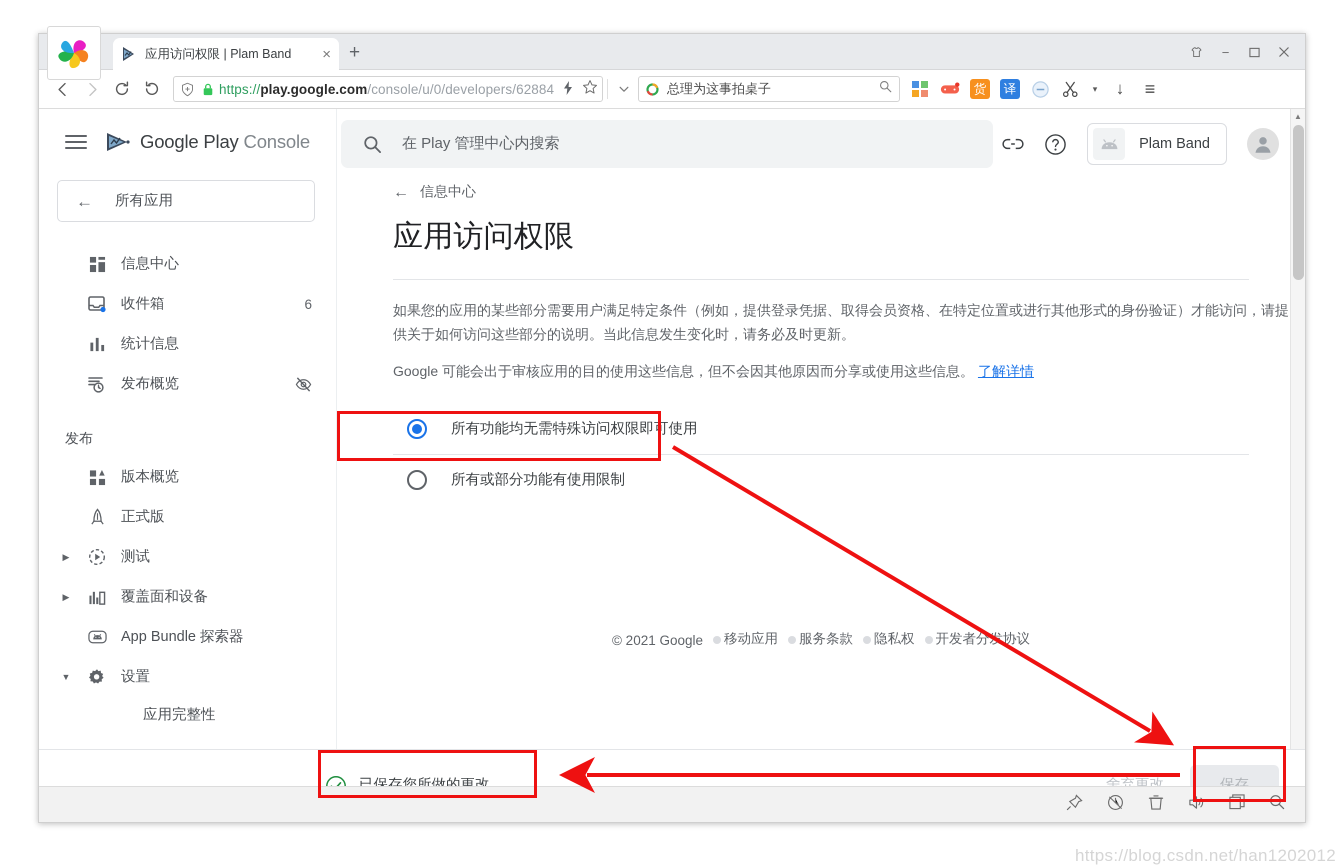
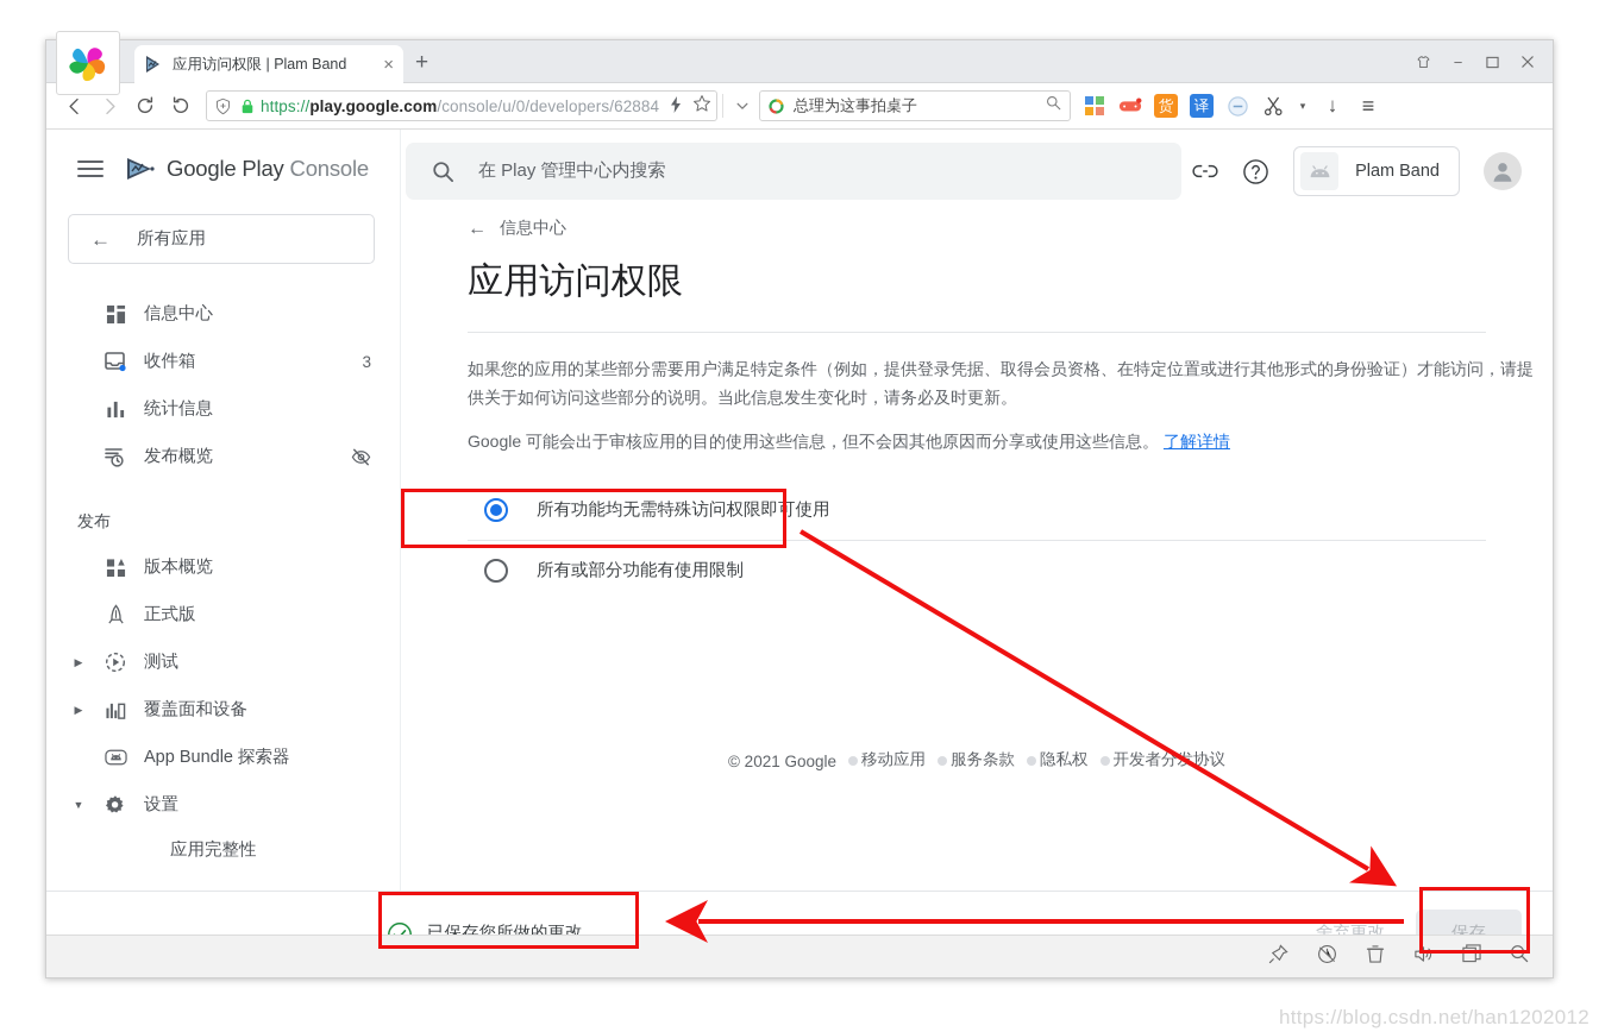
  应用访问权限 | Plam Band
  ×
  +
  −
  https://play.google.com/console/u/0/developers/62884
  总理为这事拍桌子
  货
  译
  ▾
  ↓
  ≡
  Google Play Console
  ←
  所有应用
  信息中心
  收件箱
- 6
+ 3
  统计信息
  发布概览
  发布
  版本概览
  正式版
  ▶
  测试
  ▶
  覆盖面和设备
  App Bundle 探索器
  ▼
  设置
  应用完整性
  在 Play 管理中心内搜索
  Plam Band
  ←
  信息中心
  应用访问权限
  如果您的应用的某些部分需要用户满足特定条件（例如，提供登录凭据、取得会员资格、在特定位置或进行其他形式的身份验证）才能访问，请提供关于如何访问这些部分的说明。当此信息发生变化时，请务必及时更新。
  Google 可能会出于审核应用的目的使用这些信息，但不会因其他原因而分享或使用这些信息。 了解详情
  所有功能均无需特殊访问权限即可使用
  所有或部分功能有使用限制
  © 2021 Google
  移动应用
  服务条款
  隐私权
  开发者分协议
- ▲
  已保存您所做的更改
  舍弃更改
  保存
  https://blog.csdn.net/han1202012
